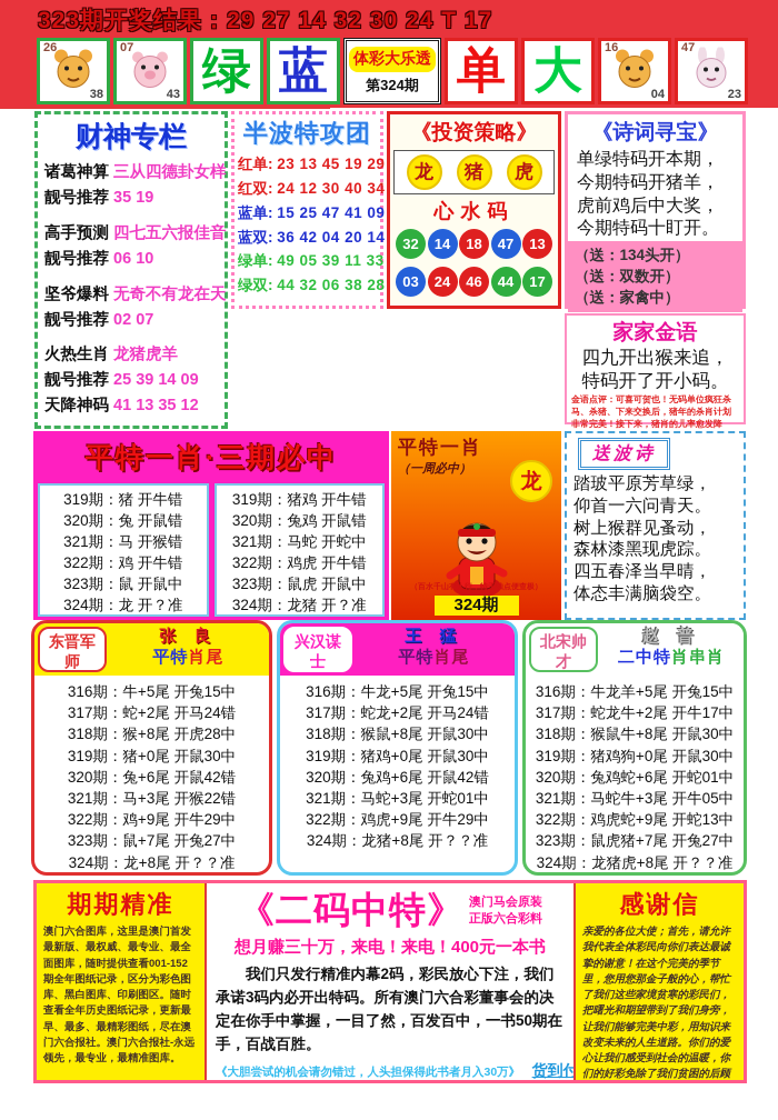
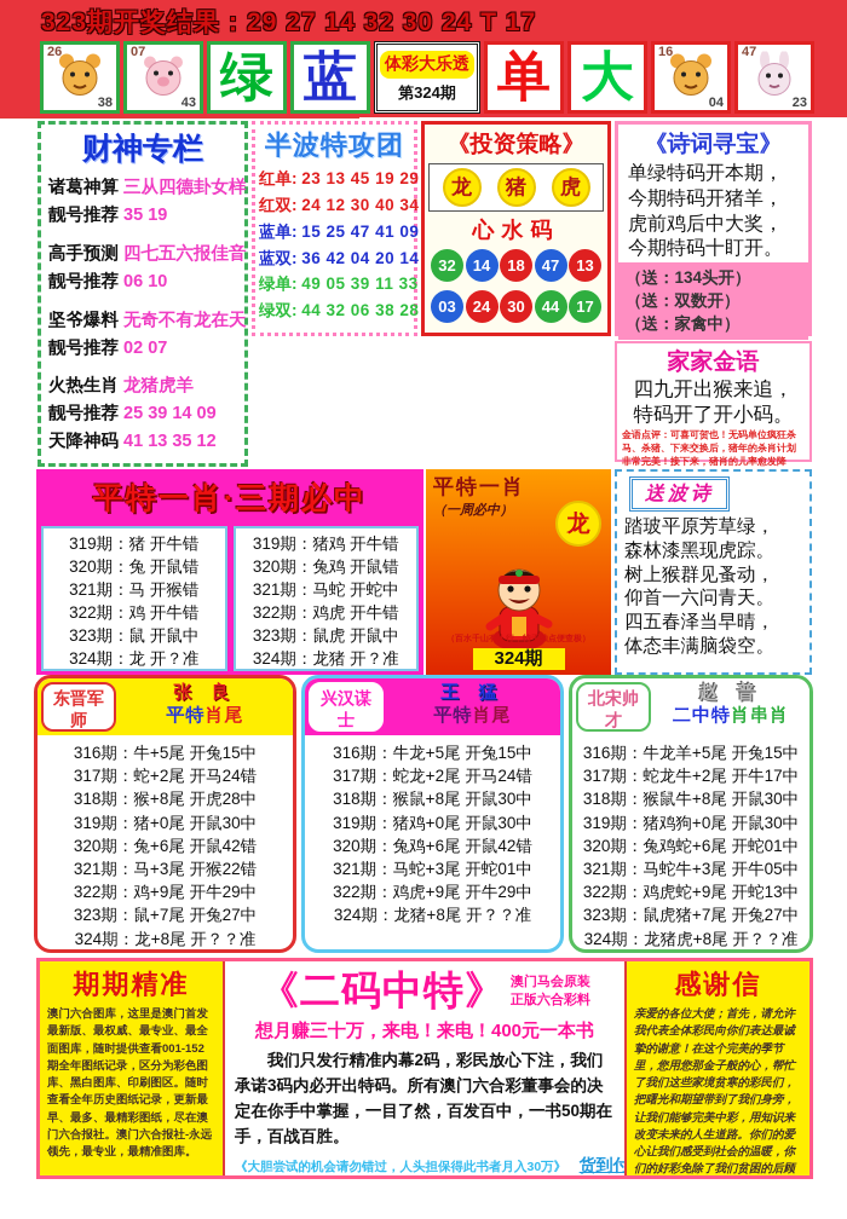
  323期开奖结果：29 27 14 32 30 24 T 17
  26
  38
  07
  43
  绿
  蓝
  体彩大乐透
  第324期
  单
  大
  16
  04
  47
  23
  财神专栏
  诸葛神算 三从四德卦女样
  靓号推荐 35 19
  高手预测 四七五六报佳音
  靓号推荐 06 10
  坚爷爆料 无奇不有龙在天
  靓号推荐 02 07
  火热生肖 龙猪虎羊
  靓号推荐 25 39 14 09
  天降神码 41 13 35 12
  半波特攻团
  红单: 23 13 45 19 29
  红双: 24 12 30 40 34
  蓝单: 15 25 47 41 09
  蓝双: 36 42 04 20 14
  绿单: 49 05 39 11 33
  绿双: 44 32 06 38 28
  《投资策略》
  龙
  猪
  虎
  心水码
  32
  14
  18
  47
  13
  03
  24
- 46
+ 30
  44
  17
  《诗词寻宝》
  单绿特码开本期，
  今期特码开猪羊，
  虎前鸡后中大奖，
  今期特码十盯开。
  （送：134头开）
  （送：双数开）
  （送：家禽中）
  家家金语
  四九开出猴来追，
  特码开了开小码。
  金语点评：可喜可贺也！无码单位疯狂杀马、杀猪、下来交换后，猪年的杀肖计划非常完美！接下来，猪肖的儿率愈发降
  平特一肖·三期必中
  319期：猪 开牛错
  320期：兔 开鼠错
  321期：马 开猴错
  322期：鸡 开牛错
  323期：鼠 开鼠中
  324期：龙 开？准
  319期：猪鸡 开牛错
  320期：兔鸡 开鼠错
  321期：马蛇 开蛇中
  322期：鸡虎 开牛错
  323期：鼠虎 开鼠中
  324期：龙猪 开？准
  平特一肖
  （一周必中）
  龙
  324期
  送波诗
  踏玻平原芳草绿，
- 仰首一六问青天。
+ 森林漆黑现虎踪。
  树上猴群见蚤动，
- 森林漆黑现虎踪。
+ 仰首一六问青天。
  四五春泽当早晴，
  体态丰满脑袋空。
  东晋军师
  张 良
  平特肖尾
  316期：牛+5尾 开兔15中
  317期：蛇+2尾 开马24错
  318期：猴+8尾 开虎28中
  319期：猪+0尾 开鼠30中
  320期：兔+6尾 开鼠42错
  321期：马+3尾 开猴22错
  322期：鸡+9尾 开牛29中
  323期：鼠+7尾 开兔27中
  324期：龙+8尾 开？？准
  兴汉谋士
  王 猛
  平特肖尾
  316期：牛龙+5尾 开兔15中
  317期：蛇龙+2尾 开马24错
  318期：猴鼠+8尾 开鼠30中
  319期：猪鸡+0尾 开鼠30中
  320期：兔鸡+6尾 开鼠42错
  321期：马蛇+3尾 开蛇01中
  322期：鸡虎+9尾 开牛29中
  324期：龙猪+8尾 开？？准
  北宋帅才
  赵 普
  二中特肖串肖
  316期：牛龙羊+5尾 开兔15中
  317期：蛇龙牛+2尾 开牛17中
  318期：猴鼠牛+8尾 开鼠30中
  319期：猪鸡狗+0尾 开鼠30中
  320期：兔鸡蛇+6尾 开蛇01中
  321期：马蛇牛+3尾 开牛05中
  322期：鸡虎蛇+9尾 开蛇13中
  323期：鼠虎猪+7尾 开兔27中
  324期：龙猪虎+8尾 开？？准
  期期精准
  澳门六合图库，这里是澳门首发最新版、最权威、最专业、最全面图库，随时提供查看001-152期全年图纸记录，区分为彩色图库、黑白图库、印刷图区。随时查看全年历史图纸记录，更新最早、最多、最精彩图纸，尽在澳门六合报社。澳门六合报社-永远领先，最专业，最精准图库。
  《二码中特》
  澳门马会原装
  正版六合彩料
  想月赚三十万，来电！来电！400元一本书
  我们只发行精准内幕2码，彩民放心下注，我们承诺3码内必开出特码。所有澳门六合彩董事会的决定在你手中掌握，一目了然，百发百中，一书50期在手，百战百胜。
  《大胆尝试的机会请勿错过，人头担保得此书者月入30万》 货到付
  感谢信
  亲爱的各位大使；首先，请允许我代表全体彩民向你们表达最诚挚的谢意！在这个完美的季节里，您用您那金子般的心，帮忙了我们这些家境贫寒的彩民们，把曙光和期望带到了我们身旁，让我们能够完美中彩，用知识来改变未来的人生道路。你们的爱心让我们感受到社会的温暖，你们的好彩免除了我们贫困的后顾
